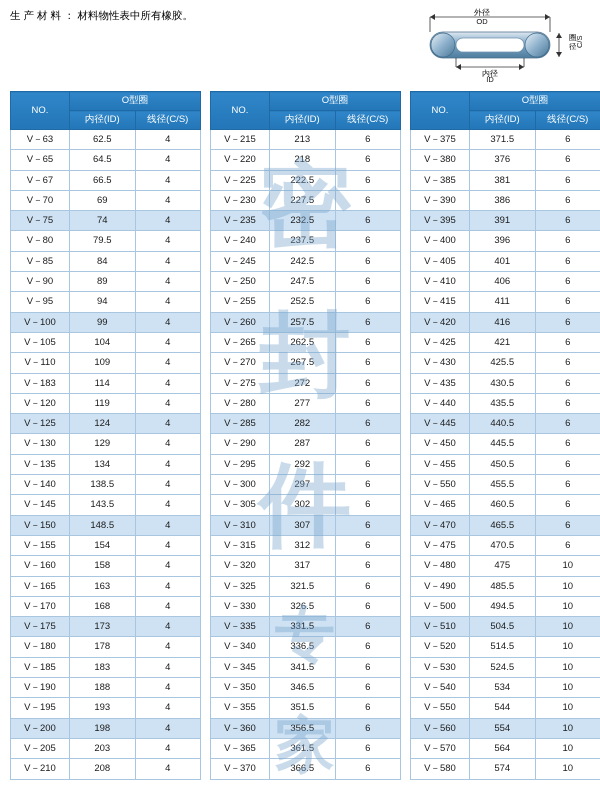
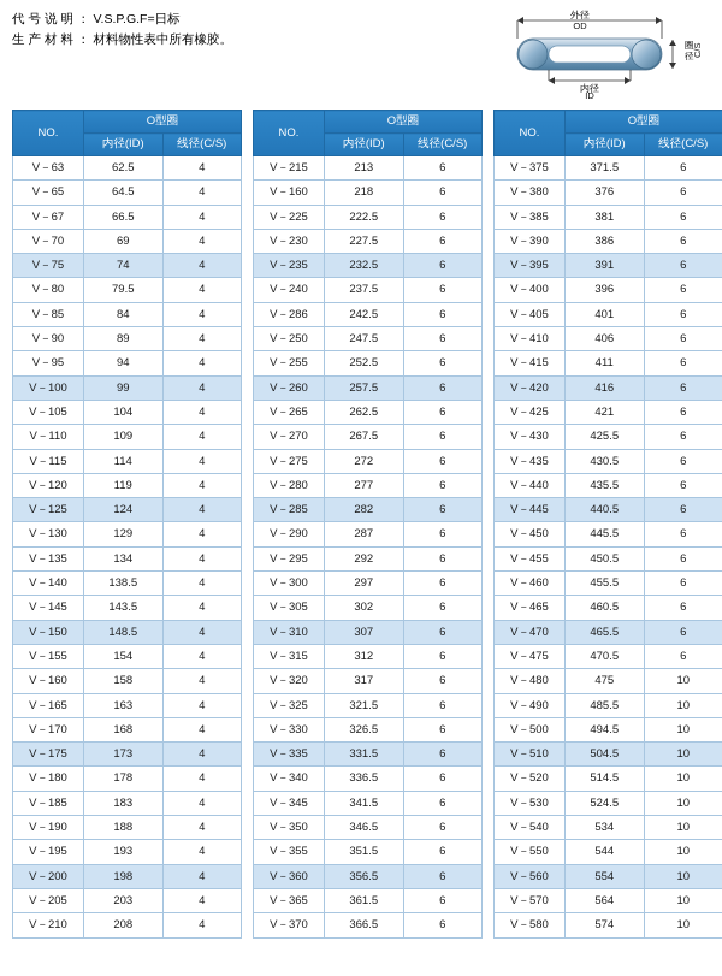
+ 代号说明：V.S.P.G.F=日标
  生产材料：材料物性表中所有橡胶。
  外径
  OD
  内径
  ID
  圈
  径
- 密
- 封
- 件
- 专
- 家
  NO.	O型圈
  内径(ID)	线径(C/S)
  V－63	62.5	4
  V－65	64.5	4
  V－67	66.5	4
  V－70	69	4
  V－75	74	4
  V－80	79.5	4
  V－85	84	4
  V－90	89	4
  V－95	94	4
  V－100	99	4
  V－105	104	4
  V－110	109	4
- V－183	114	4
+ V－115	114	4
  V－120	119	4
  V－125	124	4
  V－130	129	4
  V－135	134	4
  V－140	138.5	4
  V－145	143.5	4
  V－150	148.5	4
  V－155	154	4
  V－160	158	4
  V－165	163	4
  V－170	168	4
  V－175	173	4
  V－180	178	4
  V－185	183	4
  V－190	188	4
  V－195	193	4
  V－200	198	4
  V－205	203	4
  V－210	208	4
  NO.	O型圈
  内径(ID)	线径(C/S)
  V－215	213	6
- V－220	218	6
+ V－160	218	6
  V－225	222.5	6
  V－230	227.5	6
  V－235	232.5	6
  V－240	237.5	6
- V－245	242.5	6
+ V－286	242.5	6
  V－250	247.5	6
  V－255	252.5	6
  V－260	257.5	6
  V－265	262.5	6
  V－270	267.5	6
  V－275	272	6
  V－280	277	6
  V－285	282	6
  V－290	287	6
  V－295	292	6
  V－300	297	6
  V－305	302	6
  V－310	307	6
  V－315	312	6
  V－320	317	6
  V－325	321.5	6
  V－330	326.5	6
  V－335	331.5	6
  V－340	336.5	6
  V－345	341.5	6
  V－350	346.5	6
  V－355	351.5	6
  V－360	356.5	6
  V－365	361.5	6
  V－370	366.5	6
  NO.	O型圈
  内径(ID)	线径(C/S)
  V－375	371.5	6
  V－380	376	6
  V－385	381	6
  V－390	386	6
  V－395	391	6
  V－400	396	6
  V－405	401	6
  V－410	406	6
  V－415	411	6
  V－420	416	6
  V－425	421	6
  V－430	425.5	6
  V－435	430.5	6
  V－440	435.5	6
  V－445	440.5	6
  V－450	445.5	6
  V－455	450.5	6
- V－550	455.5	6
+ V－460	455.5	6
  V－465	460.5	6
  V－470	465.5	6
  V－475	470.5	6
  V－480	475	10
  V－490	485.5	10
  V－500	494.5	10
  V－510	504.5	10
  V－520	514.5	10
  V－530	524.5	10
  V－540	534	10
  V－550	544	10
  V－560	554	10
  V－570	564	10
  V－580	574	10
